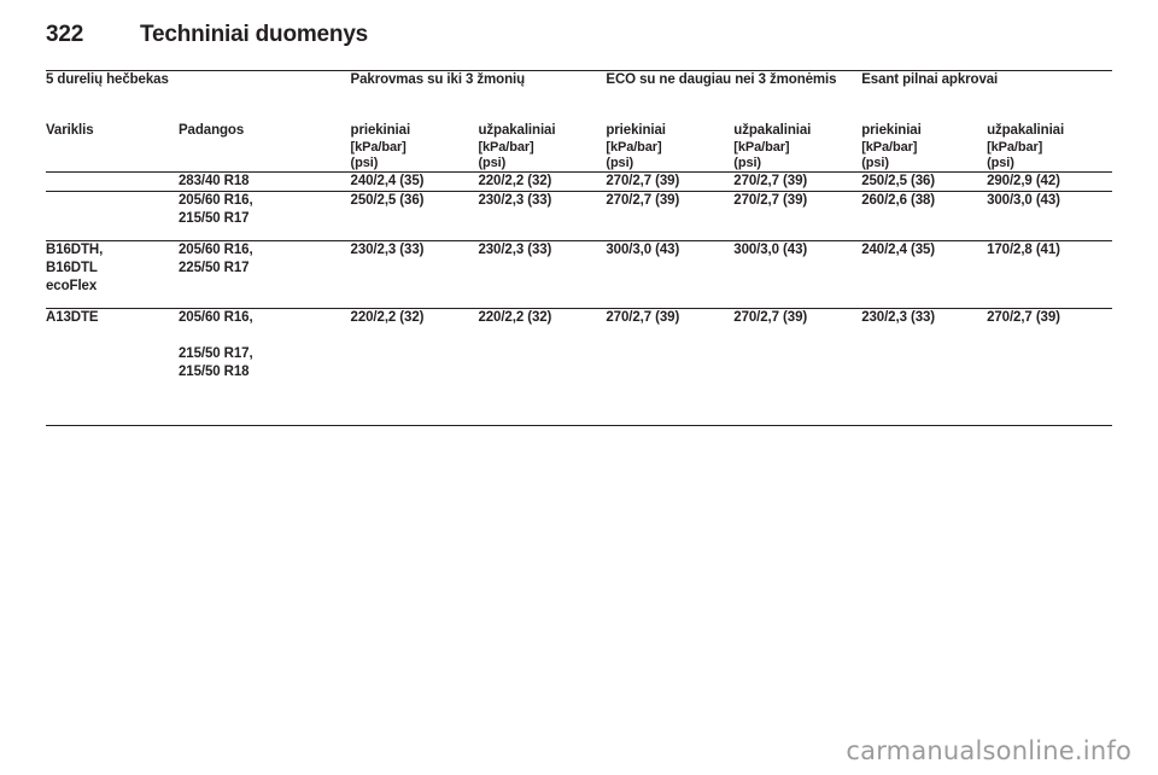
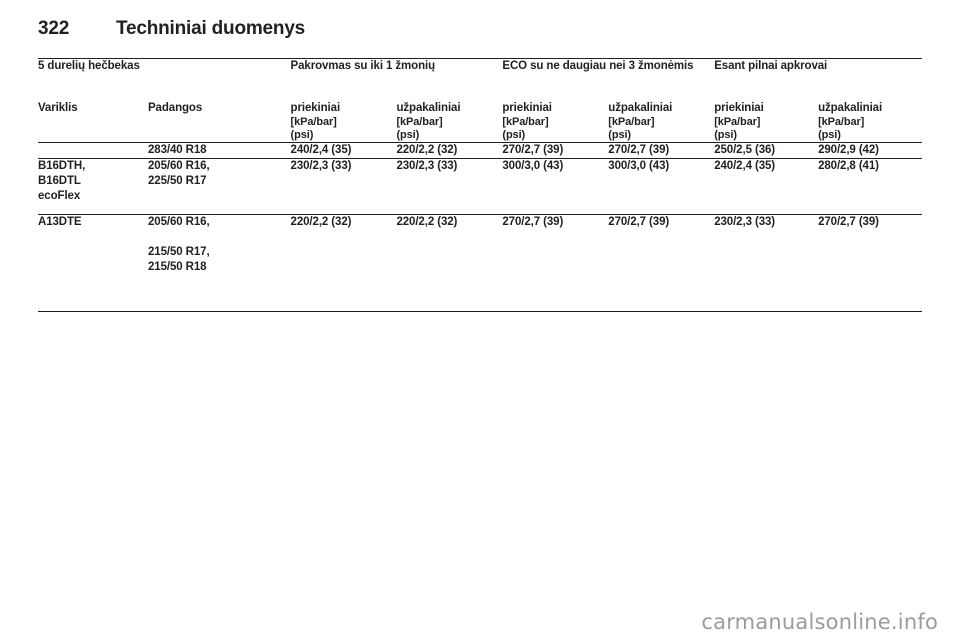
  322
  Techniniai duomenys
- 5 durelių hečbekas	Pakrovmas su iki 3 žmonių	ECO su ne daugiau nei 3 žmonėmis	Esant pilnai apkrovai
+ 5 durelių hečbekas	Pakrovmas su iki 1 žmonių	ECO su ne daugiau nei 3 žmonėmis	Esant pilnai apkrovai
  Variklis	Padangos	priekiniai	užpakaliniai	priekiniai	užpakaliniai	priekiniai	užpakaliniai
  		[kPa/bar] (psi)	[kPa/bar] (psi)	[kPa/bar] (psi)	[kPa/bar] (psi)	[kPa/bar] (psi)	[kPa/bar] (psi)
  	283/40 R18	240/2,4 (35)	220/2,2 (32)	270/2,7 (39)	270/2,7 (39)	250/2,5 (36)	290/2,9 (42)
- 	205/60 R16,215/50 R17	250/2,5 (36)	230/2,3 (33)	270/2,7 (39)	270/2,7 (39)	260/2,6 (38)	300/3,0 (43)
- B16DTH,B16DTLecoFlex	205/60 R16,225/50 R17	230/2,3 (33)	230/2,3 (33)	300/3,0 (43)	300/3,0 (43)	240/2,4 (35)	170/2,8 (41)
+ B16DTH,B16DTLecoFlex	205/60 R16,225/50 R17	230/2,3 (33)	230/2,3 (33)	300/3,0 (43)	300/3,0 (43)	240/2,4 (35)	280/2,8 (41)
  A13DTE	205/60 R16,215/50 R17,215/50 R18	220/2,2 (32)	220/2,2 (32)	270/2,7 (39)	270/2,7 (39)	230/2,3 (33)	270/2,7 (39)
  carmanualsonline.info
